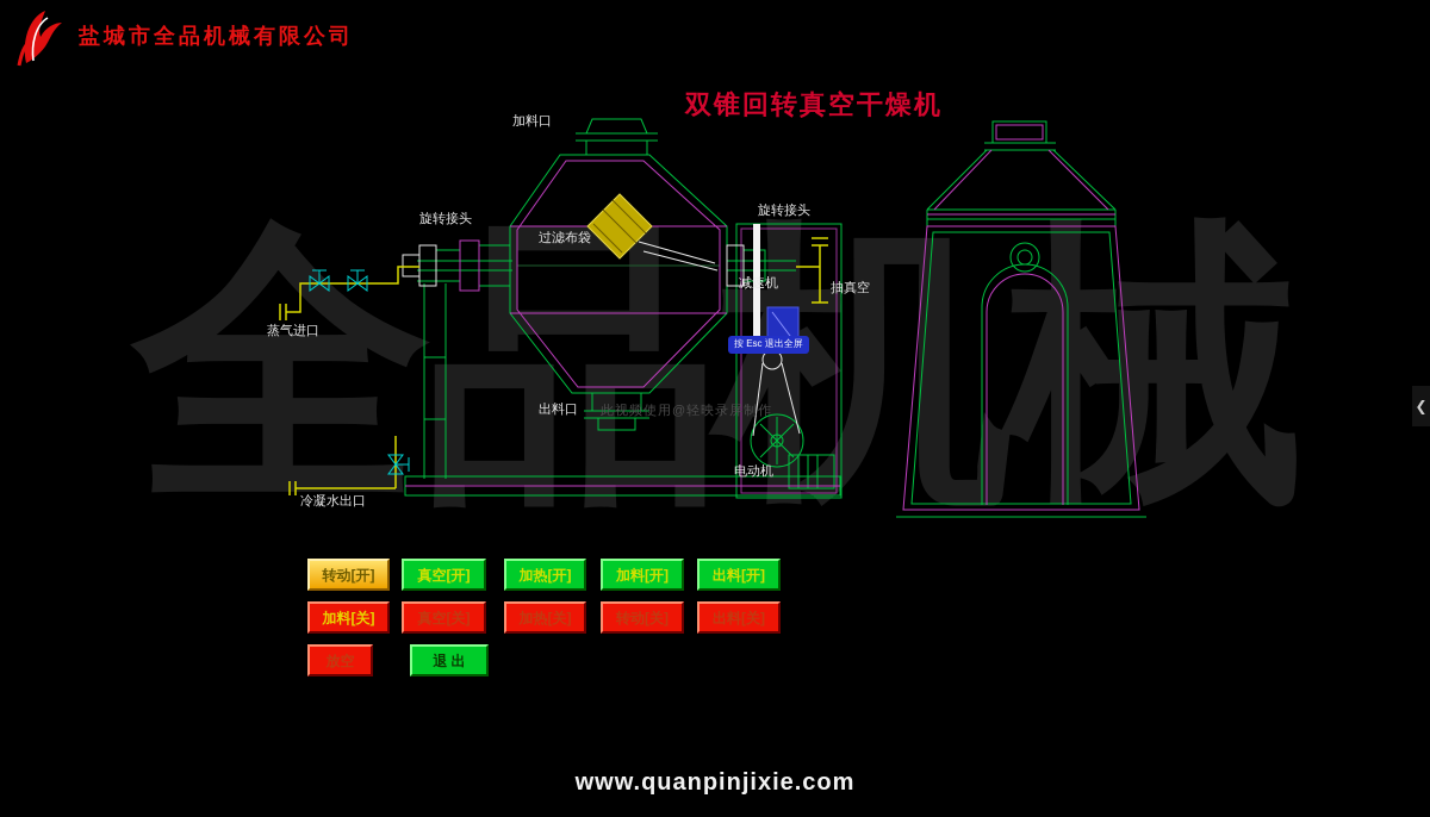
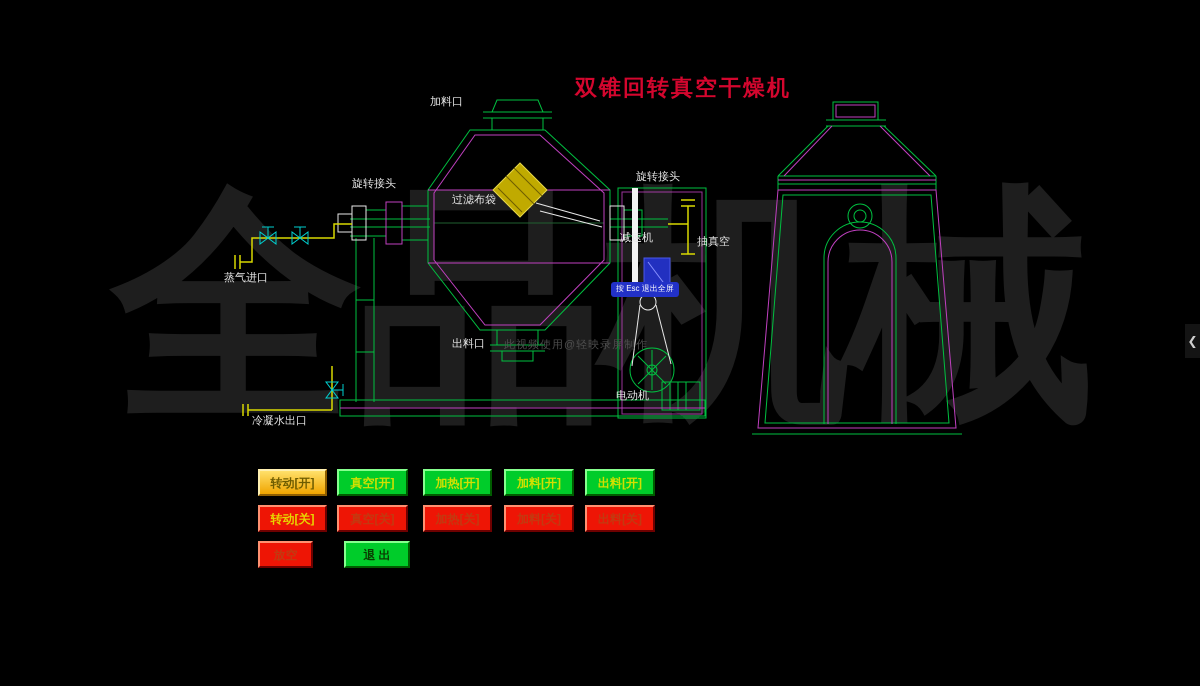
  全品机械
  加料口
  旋转接头
  过滤布袋
  蒸气进口
  旋转接头
  减速机
  抽真空
  出料口
  电动机
  冷凝水出口
- 盐城市全品机械有限公司
  双锥回转真空干燥机
  按 Esc 退出全屏
  此视频使用@轻映录屏制作
  转动[开]
  真空[开]
  加热[开]
  加料[开]
  出料[开]
- 加料[关]
+ 转动[关]
  真空[关]
  加热[关]
- 转动[关]
+ 加料[关]
  出料[关]
  放空
  退 出
- www.quanpinjixie.com
  ❮
